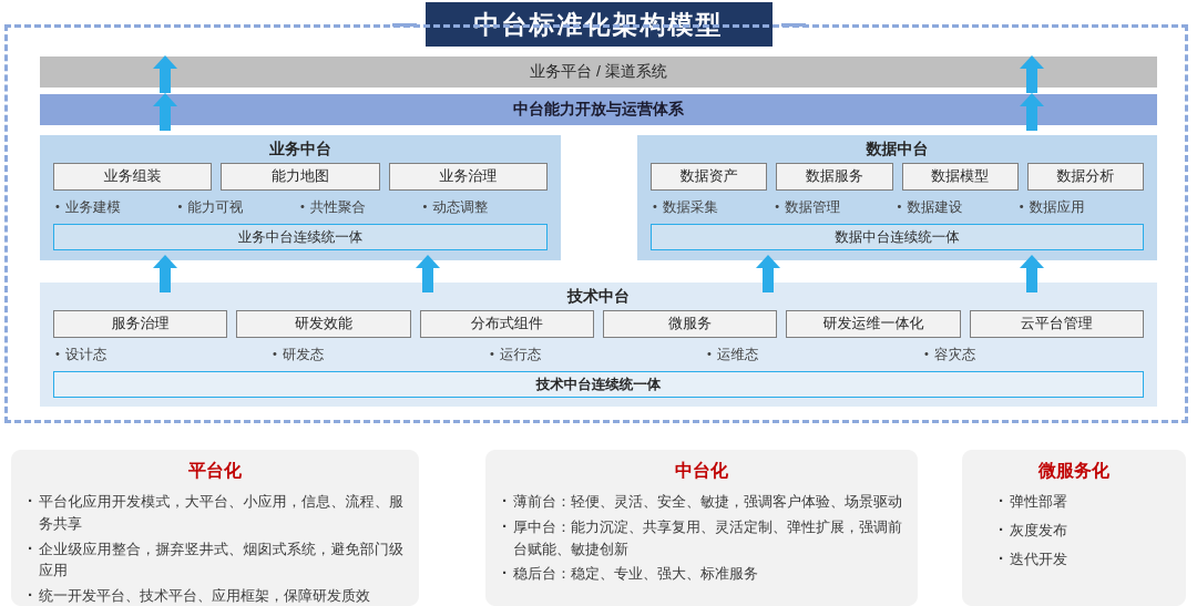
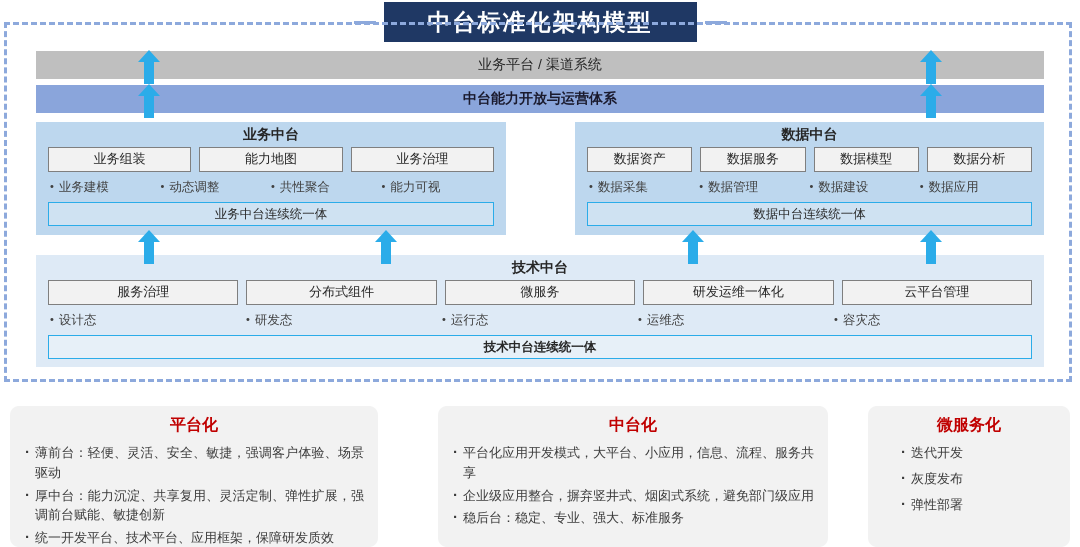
  中台标准化架构模型
  业务平台 / 渠道系统
  中台能力开放与运营体系
  业务中台
  业务组装
  能力地图
  业务治理
  • 业务建模
- • 能力可视
+ • 动态调整
  • 共性聚合
- • 动态调整
+ • 能力可视
  业务中台连续统一体
  数据中台
  数据资产
  数据服务
  数据模型
  数据分析
  • 数据采集
  • 数据管理
  • 数据建设
  • 数据应用
  数据中台连续统一体
  技术中台
  服务治理
- 研发效能
  分布式组件
  微服务
  研发运维一体化
  云平台管理
  • 设计态
  • 研发态
  • 运行态
  • 运维态
  • 容灾态
  技术中台连续统一体
  平台化
- 平台化应用开发模式，大平台、小应用，信息、流程、服务共享
+ 薄前台：轻便、灵活、安全、敏捷，强调客户体验、场景驱动
- 企业级应用整合，摒弃竖井式、烟囱式系统，避免部门级应用
+ 厚中台：能力沉淀、共享复用、灵活定制、弹性扩展，强调前台赋能、敏捷创新
  统一开发平台、技术平台、应用框架，保障研发质效
  中台化
- 薄前台：轻便、灵活、安全、敏捷，强调客户体验、场景驱动
+ 平台化应用开发模式，大平台、小应用，信息、流程、服务共享
- 厚中台：能力沉淀、共享复用、灵活定制、弹性扩展，强调前台赋能、敏捷创新
+ 企业级应用整合，摒弃竖井式、烟囱式系统，避免部门级应用
  稳后台：稳定、专业、强大、标准服务
  微服务化
- 弹性部署
+ 迭代开发
  灰度发布
- 迭代开发
+ 弹性部署
